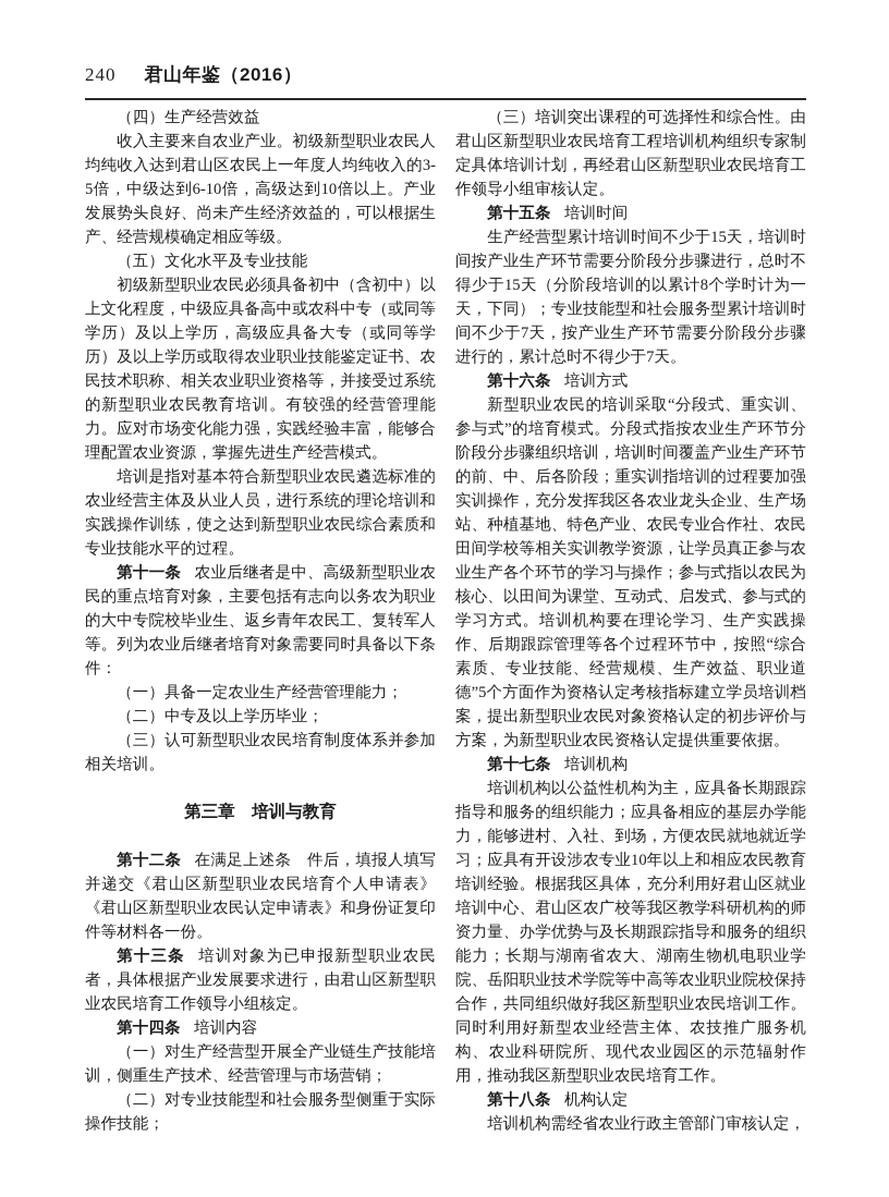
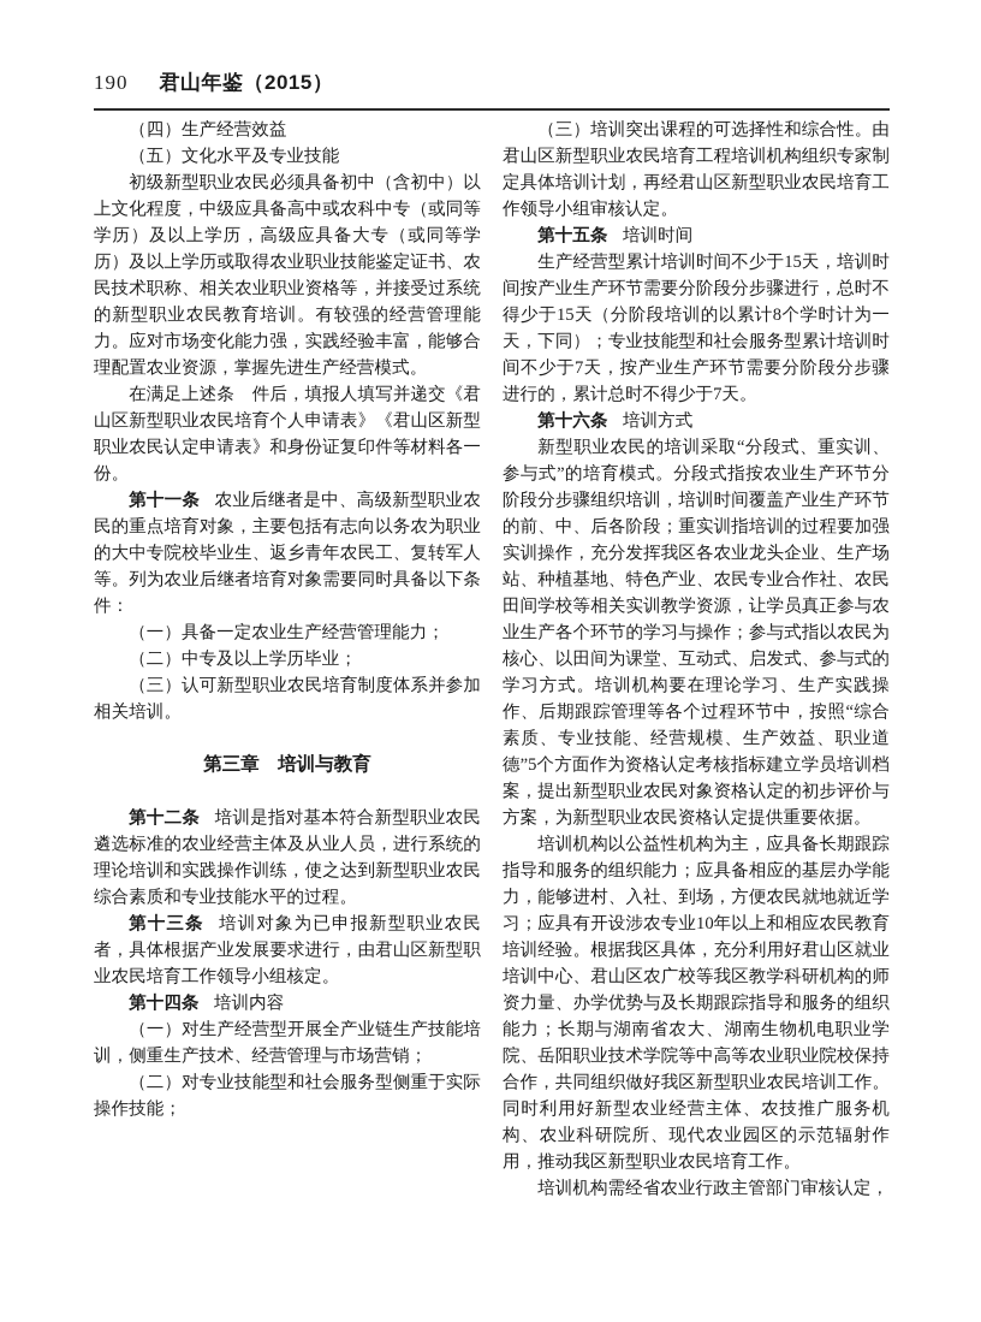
- 240
+ 190
- 君山年鉴（2016）
+ 君山年鉴（2015）
  （四）生产经营效益
- 收入主要来自农业产业。初级新型职业农民人均纯收入达到君山区农民上一年度人均纯收入的3-5倍，中级达到6-10倍，高级达到10倍以上。产业发展势头良好、尚未产生经济效益的，可以根据生产、经营规模确定相应等级。
  （五）文化水平及专业技能
  初级新型职业农民必须具备初中（含初中）以上文化程度，中级应具备高中或农科中专（或同等学历）及以上学历，高级应具备大专（或同等学历）及以上学历或取得农业职业技能鉴定证书、农民技术职称、相关农业职业资格等，并接受过系统的新型职业农民教育培训。有较强的经营管理能力。应对市场变化能力强，实践经验丰富，能够合理配置农业资源，掌握先进生产经营模式。
- 培训是指对基本符合新型职业农民遴选标准的农业经营主体及从业人员，进行系统的理论培训和实践操作训练，使之达到新型职业农民综合素质和专业技能水平的过程。
+ 在满足上述条 件后，填报人填写并递交《君山区新型职业农民培育个人申请表》《君山区新型职业农民认定申请表》和身份证复印件等材料各一份。
  第十一条 农业后继者是中、高级新型职业农民的重点培育对象，主要包括有志向以务农为职业的大中专院校毕业生、返乡青年农民工、复转军人等。列为农业后继者培育对象需要同时具备以下条件：
  （一）具备一定农业生产经营管理能力；
  （二）中专及以上学历毕业；
  （三）认可新型职业农民培育制度体系并参加相关培训。
  第三章 培训与教育
- 第十二条 在满足上述条 件后，填报人填写并递交《君山区新型职业农民培育个人申请表》《君山区新型职业农民认定申请表》和身份证复印件等材料各一份。
+ 第十二条 培训是指对基本符合新型职业农民遴选标准的农业经营主体及从业人员，进行系统的理论培训和实践操作训练，使之达到新型职业农民综合素质和专业技能水平的过程。
  第十三条 培训对象为已申报新型职业农民者，具体根据产业发展要求进行，由君山区新型职业农民培育工作领导小组核定。
  第十四条 培训内容
  （一）对生产经营型开展全产业链生产技能培训，侧重生产技术、经营管理与市场营销；
  （二）对专业技能型和社会服务型侧重于实际操作技能；
  （三）培训突出课程的可选择性和综合性。由君山区新型职业农民培育工程培训机构组织专家制定具体培训计划，再经君山区新型职业农民培育工作领导小组审核认定。
  第十五条 培训时间
  生产经营型累计培训时间不少于15天，培训时间按产业生产环节需要分阶段分步骤进行，总时不得少于15天（分阶段培训的以累计8个学时计为一天，下同）；专业技能型和社会服务型累计培训时间不少于7天，按产业生产环节需要分阶段分步骤进行的，累计总时不得少于7天。
  第十六条 培训方式
  新型职业农民的培训采取“分段式、重实训、参与式”的培育模式。分段式指按农业生产环节分阶段分步骤组织培训，培训时间覆盖产业生产环节的前、中、后各阶段；重实训指培训的过程要加强实训操作，充分发挥我区各农业龙头企业、生产场站、种植基地、特色产业、农民专业合作社、农民田间学校等相关实训教学资源，让学员真正参与农业生产各个环节的学习与操作；参与式指以农民为核心、以田间为课堂、互动式、启发式、参与式的学习方式。培训机构要在理论学习、生产实践操作、后期跟踪管理等各个过程环节中，按照“综合素质、专业技能、经营规模、生产效益、职业道德”5个方面作为资格认定考核指标建立学员培训档案，提出新型职业农民对象资格认定的初步评价与方案，为新型职业农民资格认定提供重要依据。
- 第十七条 培训机构
  培训机构以公益性机构为主，应具备长期跟踪指导和服务的组织能力；应具备相应的基层办学能力，能够进村、入社、到场，方便农民就地就近学习；应具有开设涉农专业10年以上和相应农民教育培训经验。根据我区具体，充分利用好君山区就业培训中心、君山区农广校等我区教学科研机构的师资力量、办学优势与及长期跟踪指导和服务的组织能力；长期与湖南省农大、湖南生物机电职业学院、岳阳职业技术学院等中高等农业职业院校保持合作，共同组织做好我区新型职业农民培训工作。同时利用好新型农业经营主体、农技推广服务机构、农业科研院所、现代农业园区的示范辐射作用，推动我区新型职业农民培育工作。
- 第十八条 机构认定
  培训机构需经省农业行政主管部门审核认定，
